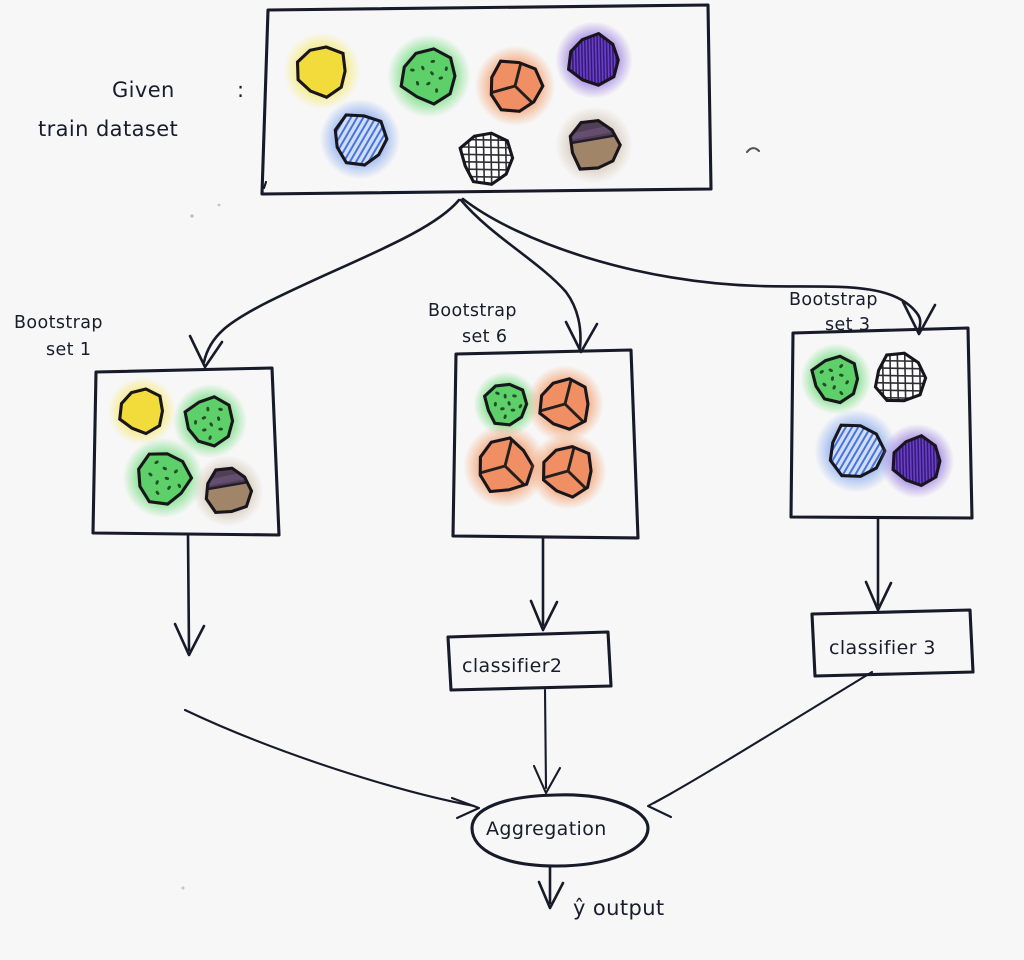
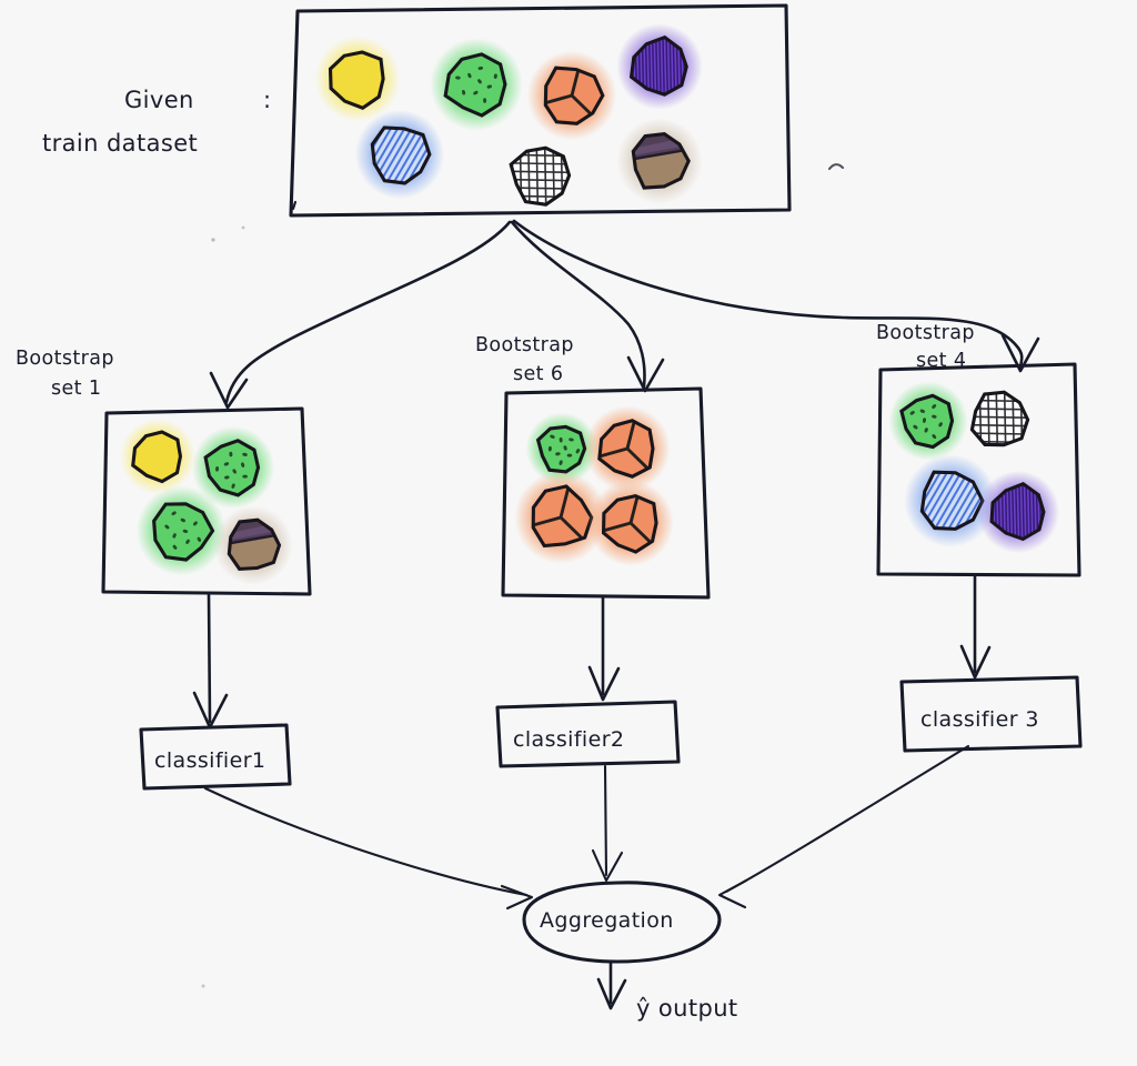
  Given
  :
  train dataset
  Bootstrap
  set 1
  Bootstrap
  set 6
  Bootstrap
- set 3
+ set 4
+ classifier1
  classifier2
  classifier 3
  Aggregation
  ŷ output
